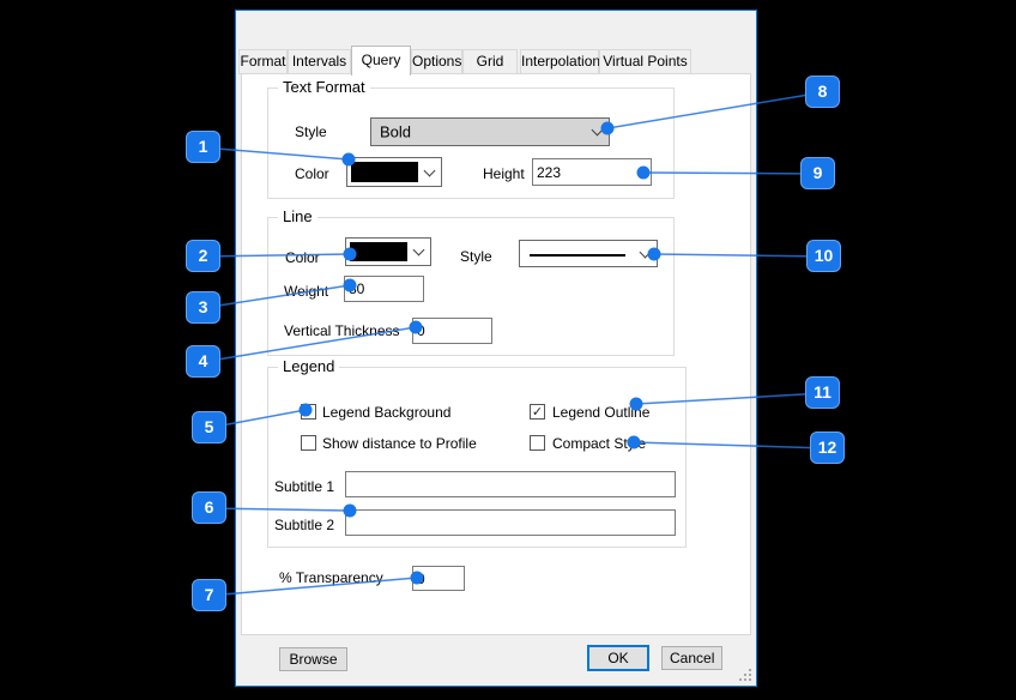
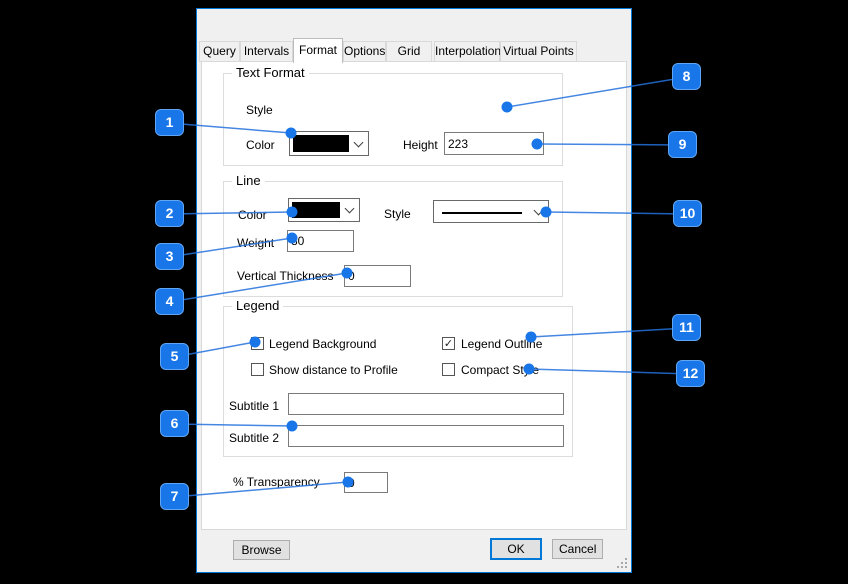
- Format
+ Query
  Intervals
- Query
+ Format
  Options
  Grid
  Interpolation
  Virtual Points
  Text Format
  Style
- Bold
  Color
  Height
  223
  Line
  Color
  Style
  Weight
  Vertical Thickness
  Legend
  Legend Background
  ✓
  Legend Outline
  Show distance to Profile
  Compact Ste
  Subtitle 1
  Subtitle 2
  % Transparency
  Browse
  OK
  Cancel
  1
  2
  3
  4
  5
  6
  7
  8
  9
  10
  11
  12
